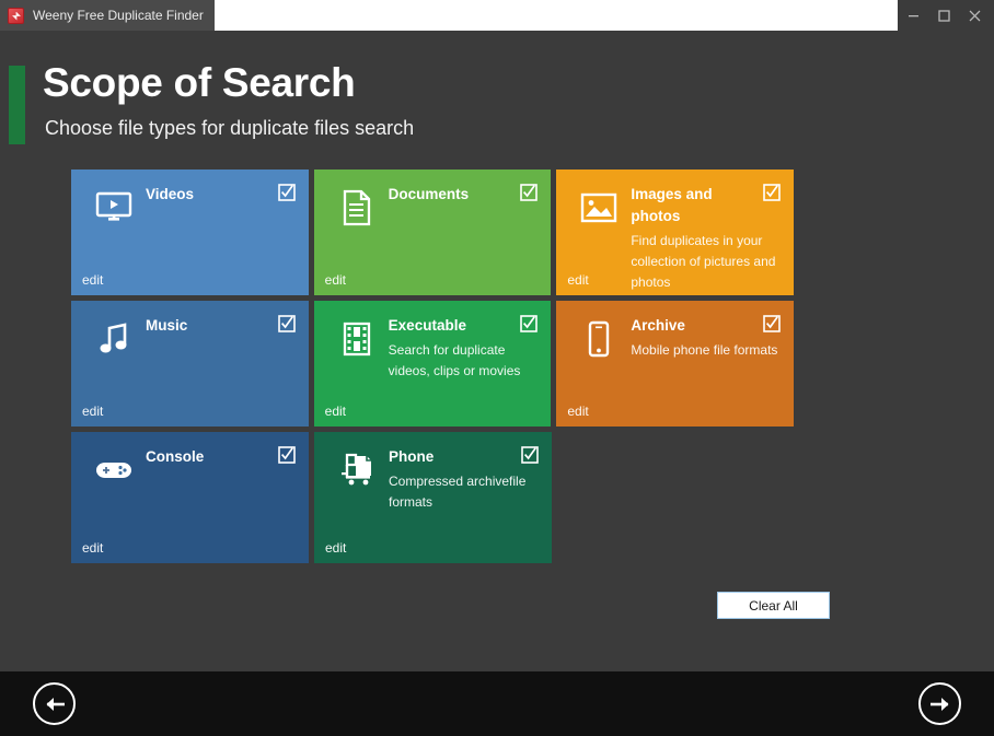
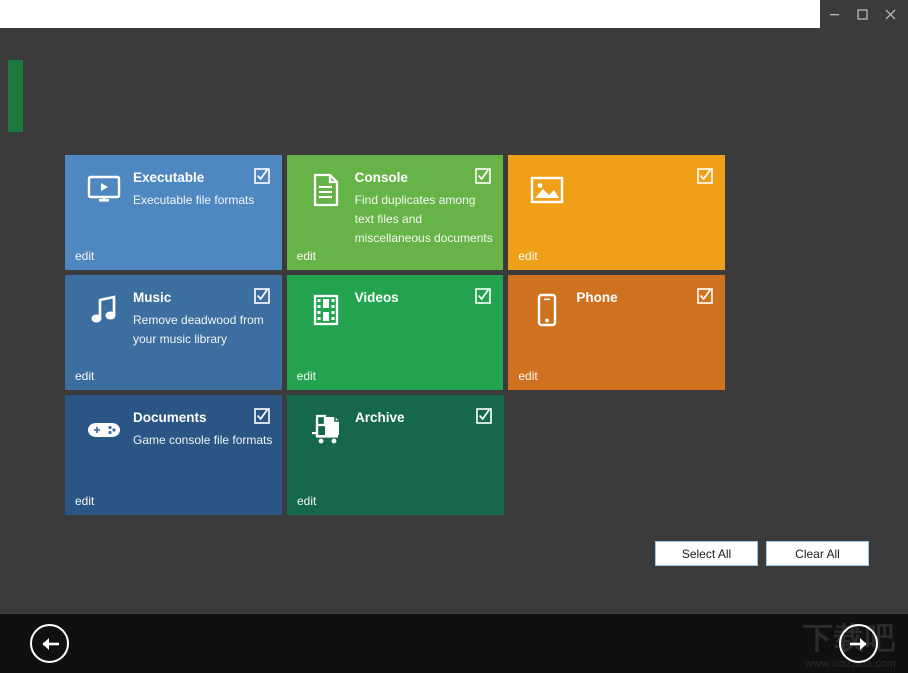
- Weeny Free Duplicate Finder
- Scope of Search
- Choose file types for duplicate files search
- Videos
+ Executable
+ Executable file formats
  edit
- Documents
+ Console
+ Find duplicates among text files and miscellaneous documents
  edit
- Images and photos
- Find duplicates in your collection of pictures and photos
  edit
  Music
+ Remove deadwood from your music library
  edit
- Executable
+ Videos
- Search for duplicate videos, clips or movies
  edit
- Archive
+ Phone
- Mobile phone file formats
  edit
- Console
+ Documents
+ Game console file formats
  edit
- Phone
+ Archive
- Compressed archivefile formats
  edit
+ Select All
  Clear All
+ 下载吧
+ www.xiazaiba.com
